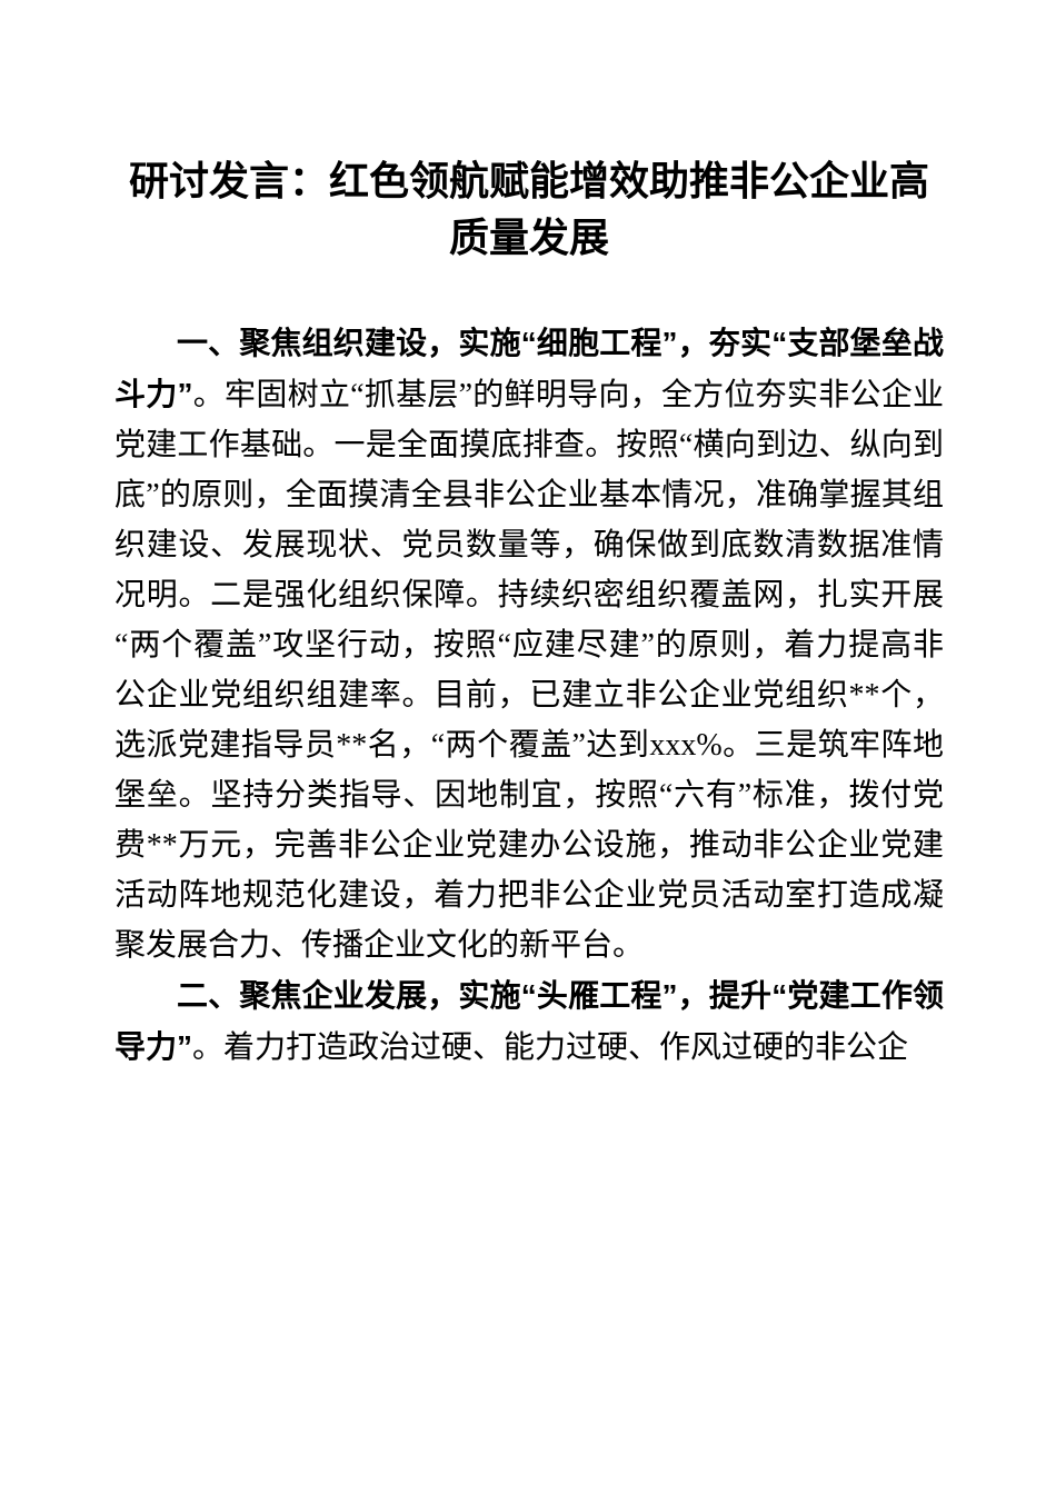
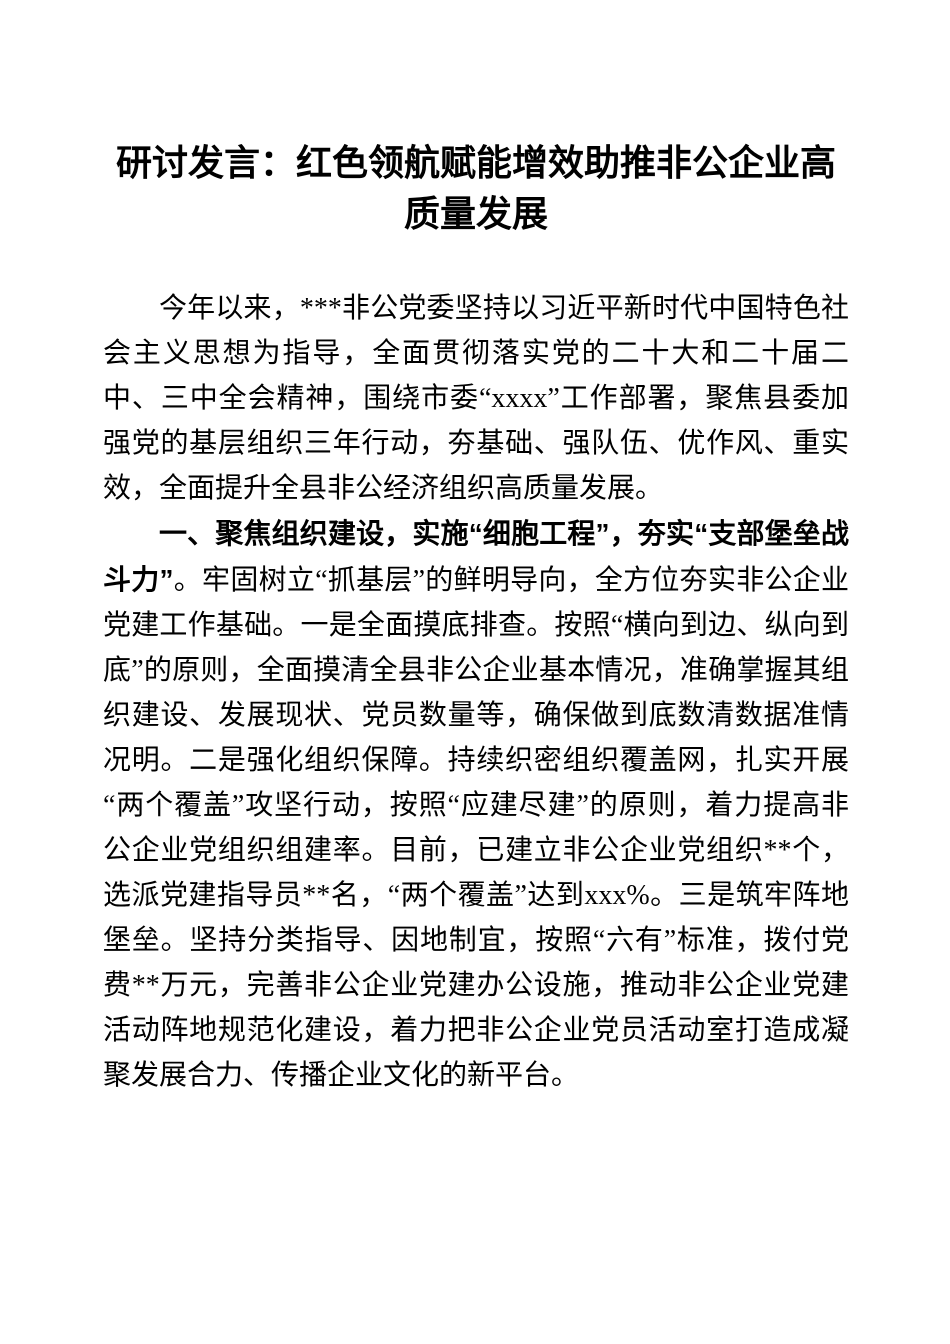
  研讨发言：红色领航赋能增效助推非公企业高质量发展
+ 今年以来，***非公党委坚持以习近平新时代中国特色社会主义思想为指导，全面贯彻落实党的二十大和二十届二中、三中全会精神，围绕市委“xxxx”工作部署，聚焦县委加强党的基层组织三年行动，夯基础、强队伍、优作风、重实效，全面提升全县非公经济组织高质量发展。
  一、聚焦组织建设，实施“细胞工程”，夯实“支部堡垒战斗力”。牢固树立“抓基层”的鲜明导向，全方位夯实非公企业党建工作基础。一是全面摸底排查。按照“横向到边、纵向到底”的原则，全面摸清全县非公企业基本情况，准确掌握其组织建设、发展现状、党员数量等，确保做到底数清数据准情况明。二是强化组织保障。持续织密组织覆盖网，扎实开展“两个覆盖”攻坚行动，按照“应建尽建”的原则，着力提高非公企业党组织组建率。目前，已建立非公企业党组织**个，选派党建指导员**名，“两个覆盖”达到xxx%。三是筑牢阵地堡垒。坚持分类指导、因地制宜，按照“六有”标准，拨付党费**万元，完善非公企业党建办公设施，推动非公企业党建活动阵地规范化建设，着力把非公企业党员活动室打造成凝聚发展合力、传播企业文化的新平台。
- 二、聚焦企业发展，实施“头雁工程”，提升“党建工作领导力”。着力打造政治过硬、能力过硬、作风过硬的非公企
